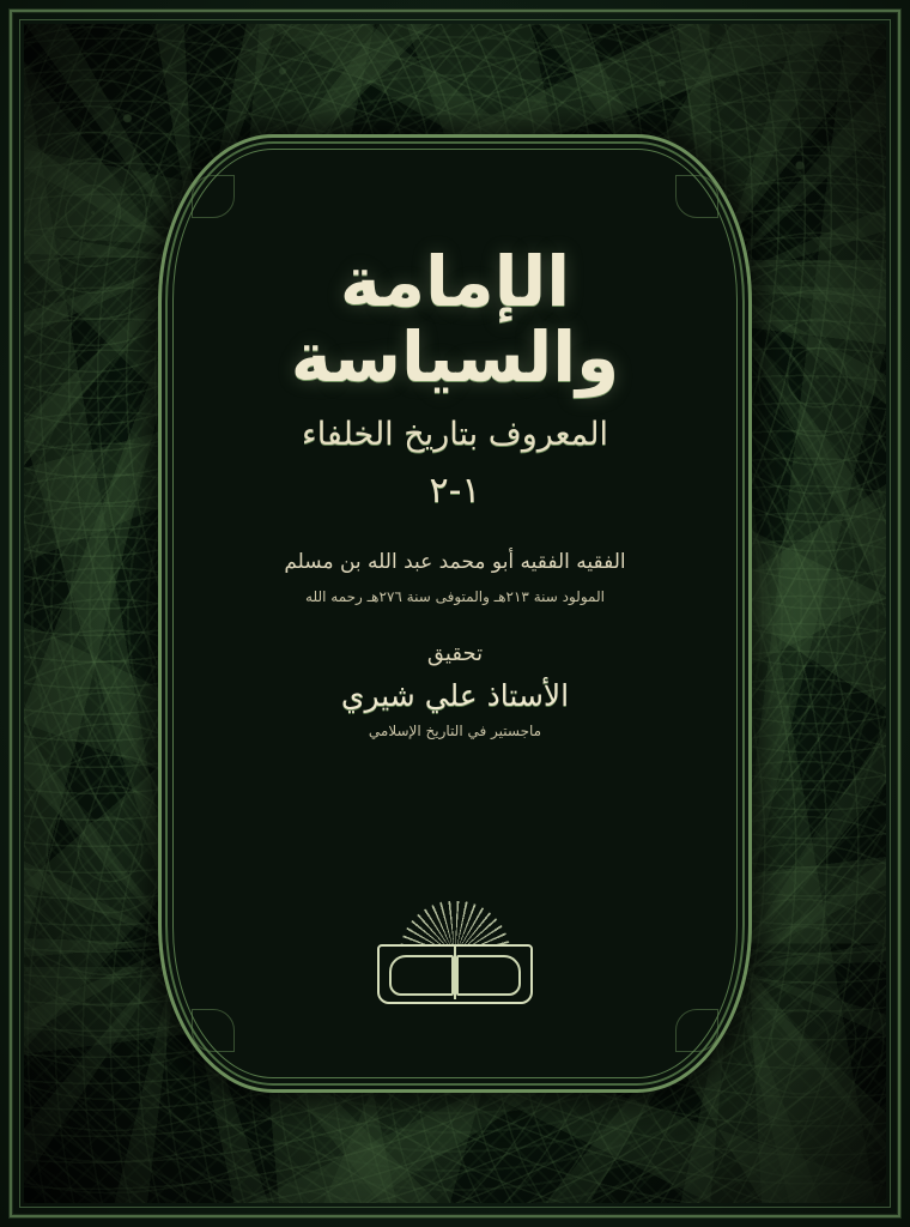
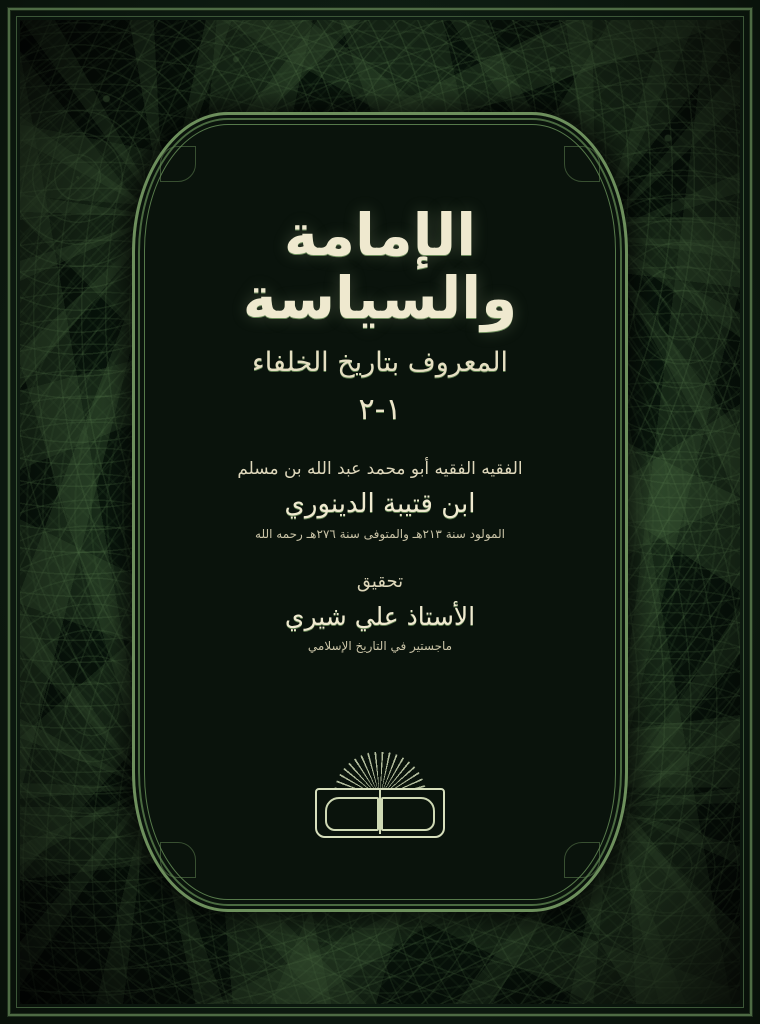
  الإمامة والسياسة
  المعروف بتاريخ الخلفاء
  ١-٢
  الفقيه الفقيه أبو محمد عبد الله بن مسلم
+ ابن قتيبة الدينوري
  المولود سنة ٢١٣هـ والمتوفى سنة ٢٧٦هـ رحمه الله
  تحقيق
  الأستاذ علي شيري
  ماجستير في التاريخ الإسلامي
